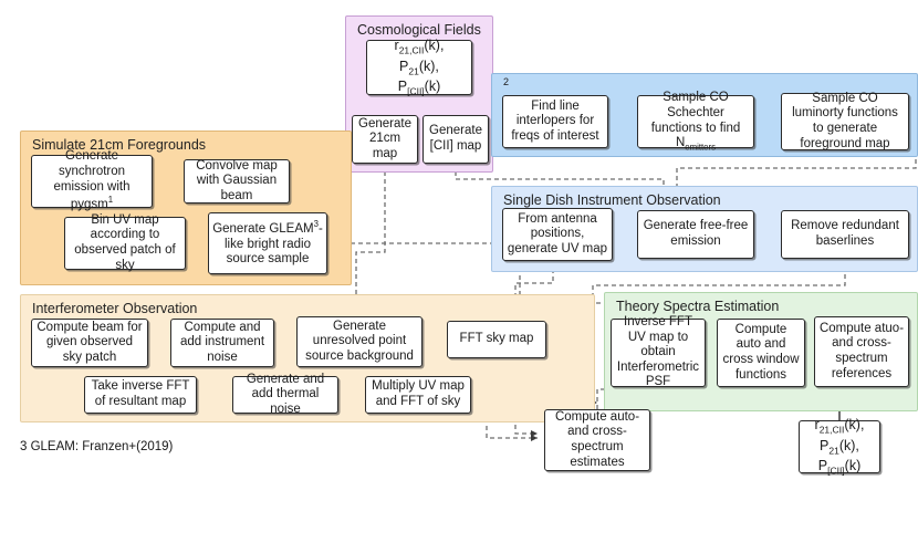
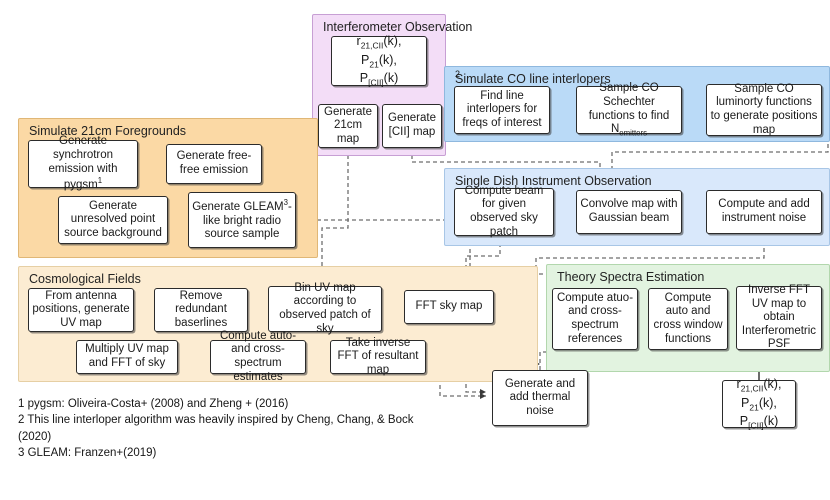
- Cosmological Fields
+ Interferometer Observation
+ Simulate CO line interlopers
  2
  Single Dish Instrument Observation
  Simulate 21cm Foregrounds
- Interferometer Observation
+ Cosmological Fields
  Theory Spectra Estimation
  r21,CII(k),
  P21(k),
  P[CII](k)
  Generate 21cm map
  Generate [CII] map
  Find line interlopers for freqs of interest
  Sample CO Schechter functions to find Nemitters
- Sample CO luminorty functions to generate foreground map
+ Sample CO luminorty functions to generate positions map
- From antenna positions, generate UV map
+ Compute beam for given observed sky patch
- Generate free-free emission
+ Convolve map with Gaussian beam
- Remove redundant baserlines
+ Compute and add instrument noise
  Generate synchrotron emission with pygsm1
- Convolve map with Gaussian beam
+ Generate free-free emission
- Bin UV map according to observed patch of sky
+ Generate unresolved point source background
  Generate GLEAM3- like bright radio source sample
- Compute beam for given observed sky patch
+ From antenna positions, generate UV map
- Compute and add instrument noise
+ Remove redundant baserlines
- Generate unresolved point source background
+ Bin UV map according to observed patch of sky
  FFT sky map
- Take inverse FFT of resultant map
+ Multiply UV map and FFT of sky
- Generate and add thermal noise
+ Compute auto- and cross-spectrum estimates
- Multiply UV map and FFT of sky
+ Take inverse FFT of resultant map
- Inverse FFT UV map to obtain Interferometric PSF
+ Compute atuo- and cross-spectrum references
  Compute auto and cross window functions
- Compute atuo- and cross-spectrum references
+ Inverse FFT UV map to obtain Interferometric PSF
- Compute auto- and cross-spectrum estimates
+ Generate and add thermal noise
  r21,CII(k),
  P21(k),
  P[CII](k)
+ 1 pygsm: Oliveira-Costa+ (2008) and Zheng + (2016)
+ 2 This line interloper algorithm was heavily inspired by Cheng, Chang, & Bock (2020)
  3 GLEAM: Franzen+(2019)
